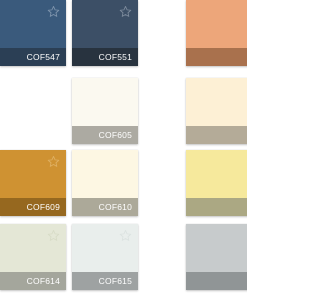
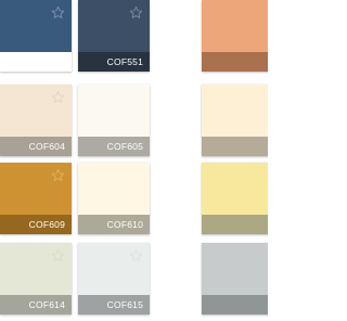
- COF547
  COF551
+ COF604
  COF605
  COF609
  COF610
  COF614
  COF615
